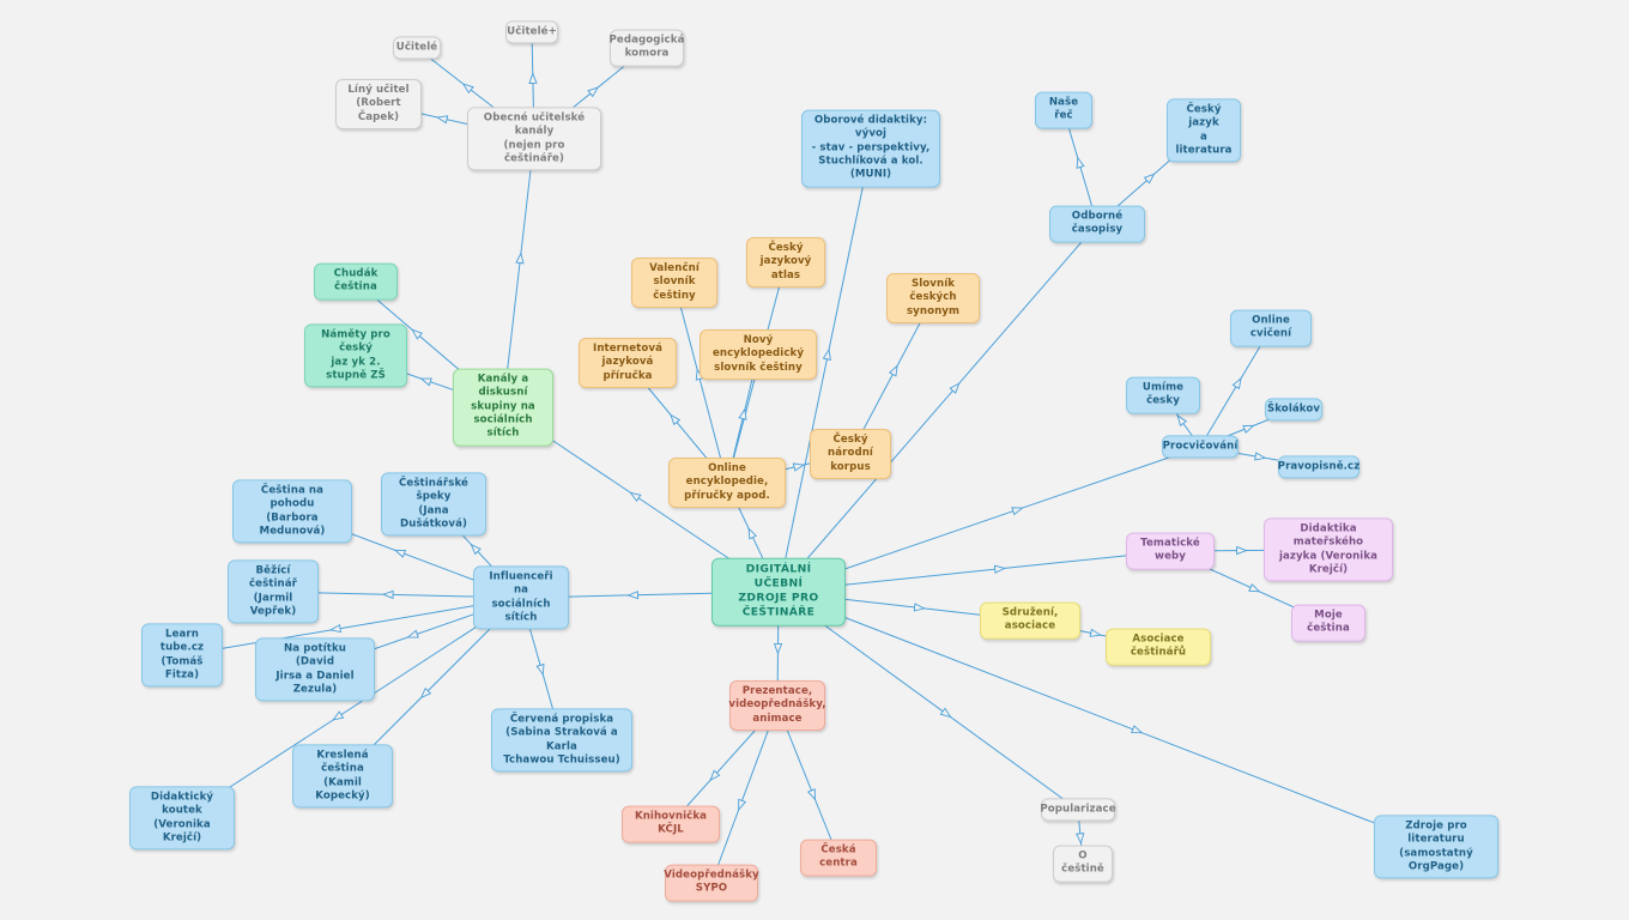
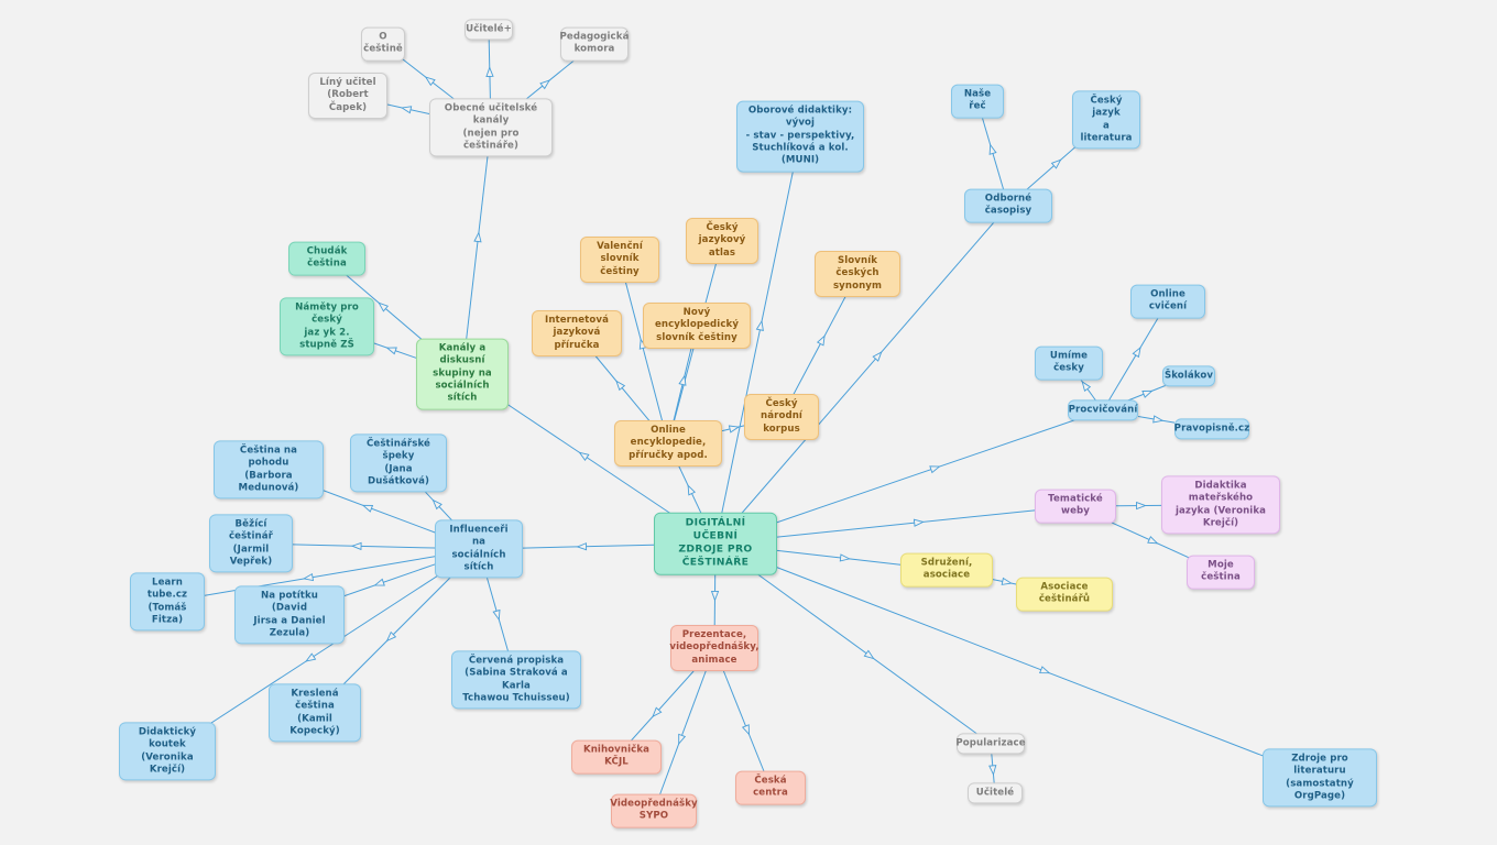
  DIGITÁLNÍ UČEBNÍ
  ZDROJE PRO ČEŠTINÁŘE
- Učitelé
+ O češtině
  Učitelé+
  Pedagogická
  komora
  Líný učitel
  (Robert Čapek)
  Obecné učitelské kanály
  (nejen pro češtináře)
  Chudák čeština
  Náměty pro český
  jaz yk 2. stupně ZŠ
  Kanály a diskusní
  skupiny na
  sociálních sítích
  Oborové didaktiky: vývoj
  - stav - perspektivy,
  Stuchlíková a kol. (MUNI)
  Naše řeč
  Český jazyk
  a literatura
  Odborné časopisy
  Valenční
  slovník češtiny
  Český
  jazykový atlas
  Slovník českých
  synonym
  Internetová
  jazyková příručka
  Nový encyklopedický
  slovník češtiny
  Český národní
  korpus
  Online encyklopedie,
  příručky apod.
  Online cvičení
  Umíme česky
  Školákov
  Procvičování
  Pravopisně.cz
  Tematické weby
  Didaktika mateřského
  jazyka (Veronika Krejčí)
  Moje čeština
  Sdružení, asociace
  Asociace češtinářů
  Čeština na pohodu
  (Barbora Medunová)
  Češtinářské špeky
  (Jana Dušátková)
  Běžící češtinář
  (Jarmil Vepřek)
  Influenceři na
  sociálních sítích
  Learn tube.cz
  (Tomáš Fitza)
  Na potítku (David
  Jirsa a Daniel Zezula)
  Červená propiska
  (Sabina Straková a Karla
  Tchawou Tchuisseu)
  Kreslená čeština
  (Kamil Kopecký)
  Didaktický koutek
  (Veronika Krejčí)
  Prezentace,
  videopřednášky,
  animace
  Knihovnička KČJL
  Videopřednášky
  SYPO
  Česká centra
  Popularizace
- O češtině
+ Učitelé
  Zdroje pro literaturu
  (samostatný OrgPage)
